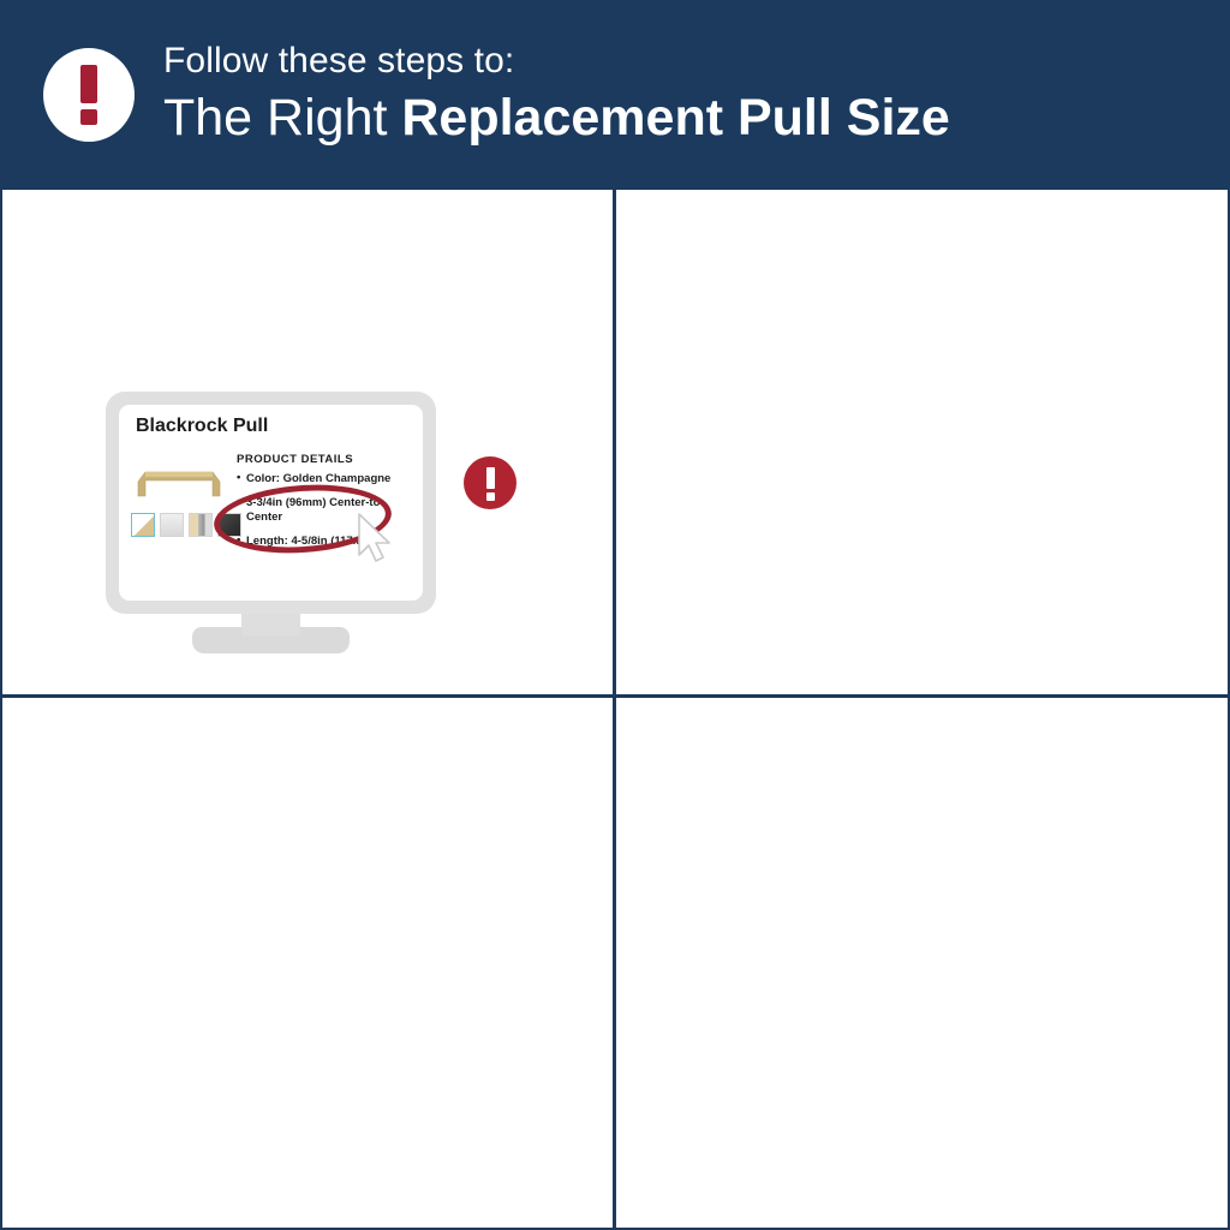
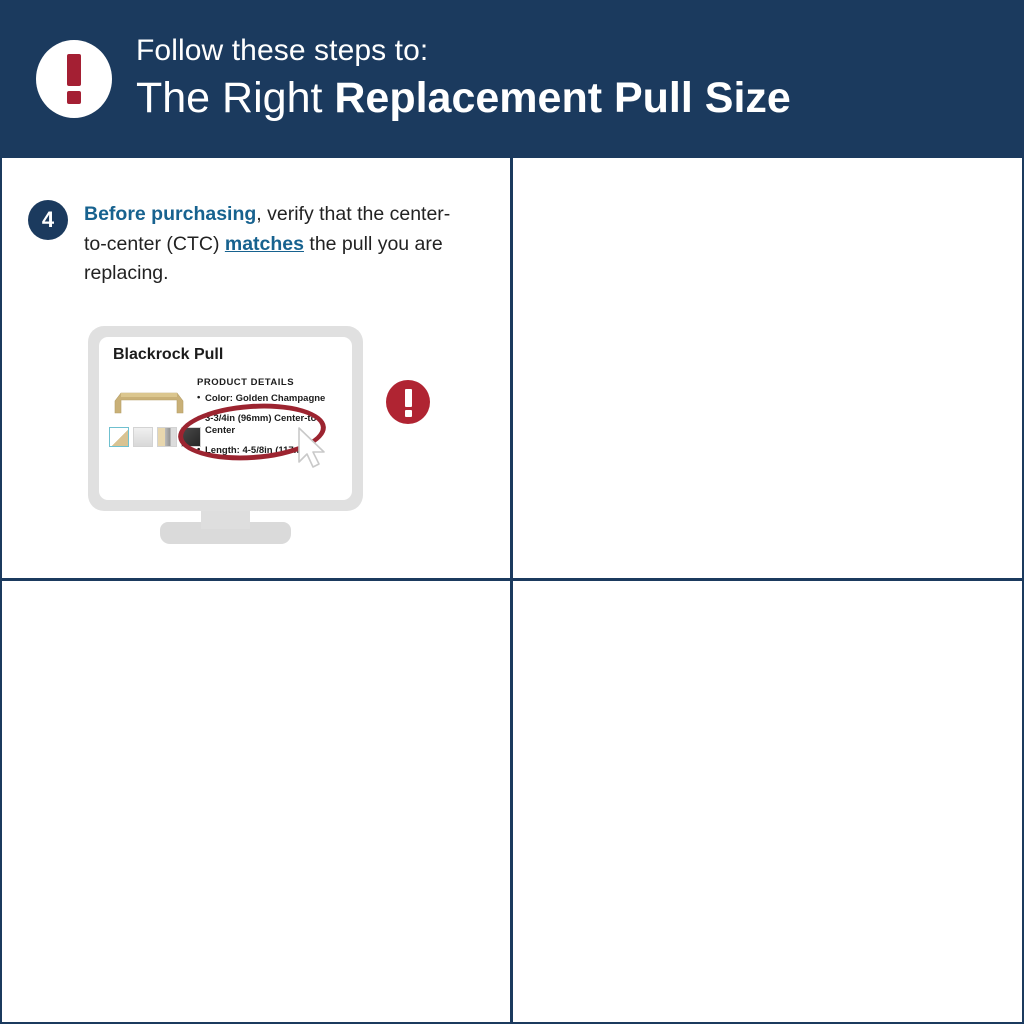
  Follow these steps to:
  The Right Replacement Pull Size
+ 4
+ Before purchasing, verify that the center-to-center (CTC) matches the pull you are replacing.
  Blackrock Pull
  PRODUCT DETAILS
  Color: Golden Champagne
  3-3/4in (96mm) Center-to-Center
  Length: 4-5/8in (117m
